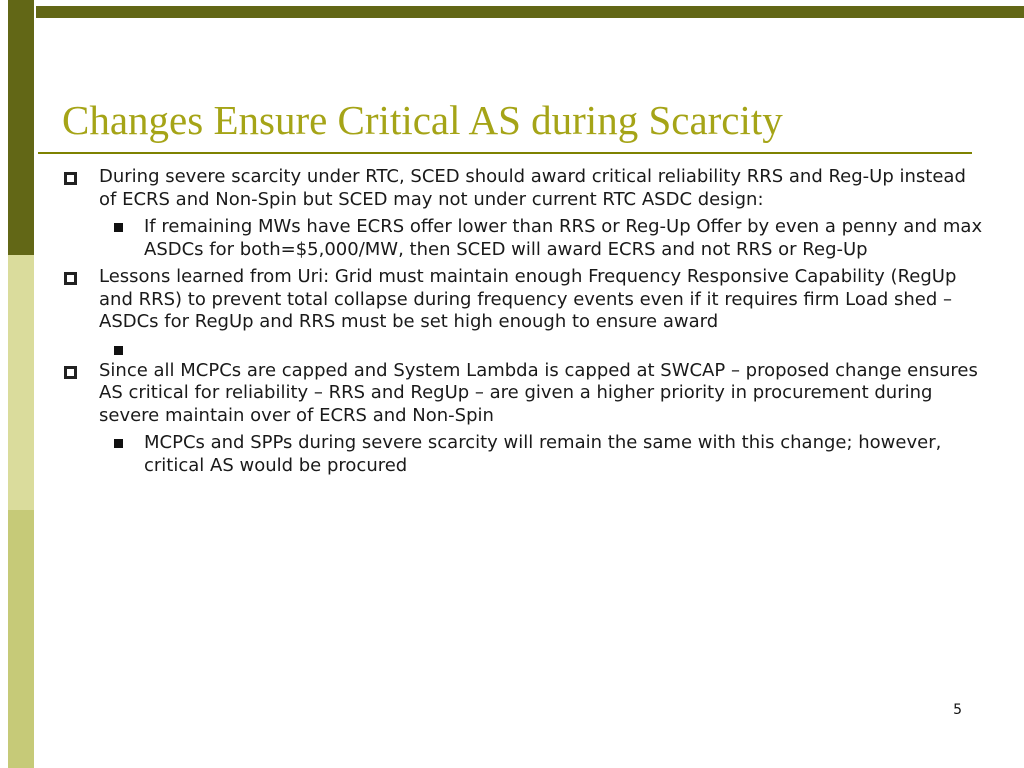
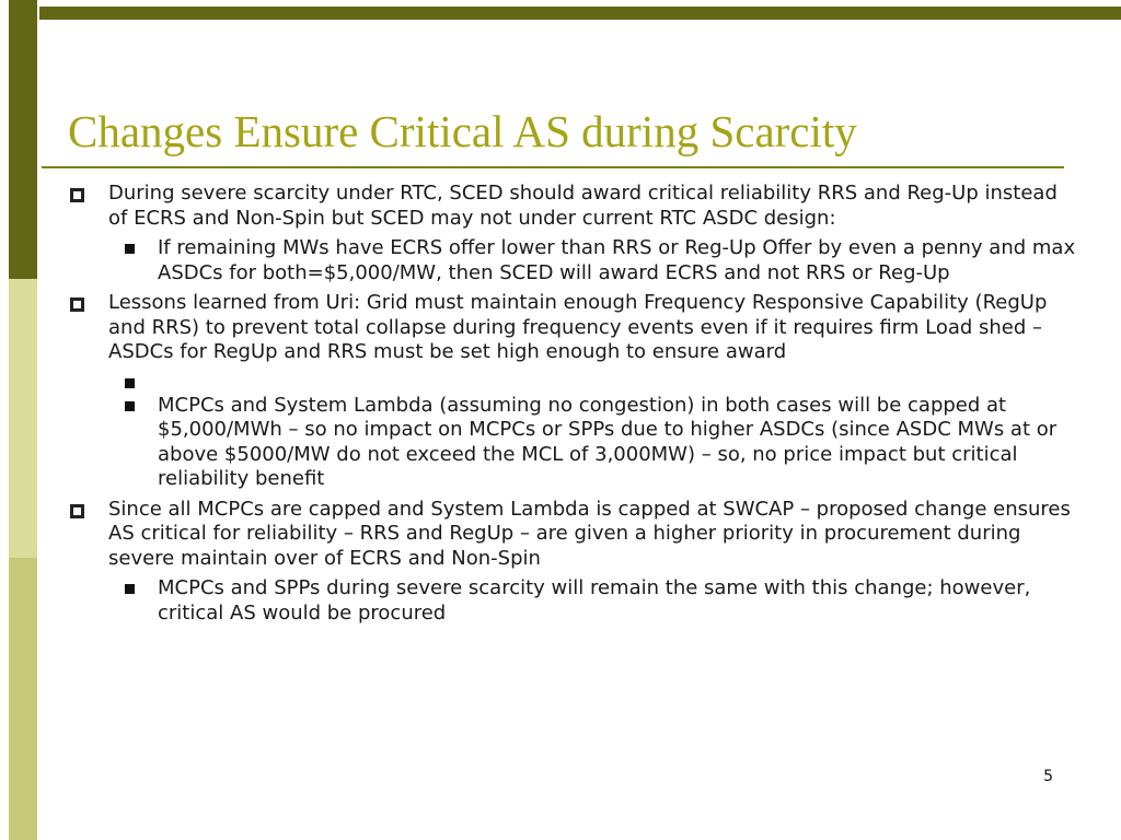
  Changes Ensure Critical AS during Scarcity
  During severe scarcity under RTC, SCED should award critical reliability RRS and Reg-Up instead of ECRS and Non-Spin but SCED may not under current RTC ASDC design:
  If remaining MWs have ECRS offer lower than RRS or Reg-Up Offer by even a penny and max ASDCs for both=$5,000/MW, then SCED will award ECRS and not RRS or Reg-Up
  Lessons learned from Uri: Grid must maintain enough Frequency Responsive Capability (RegUp and RRS) to prevent total collapse during frequency events even if it requires firm Load shed – ASDCs for RegUp and RRS must be set high enough to ensure award
+ MCPCs and System Lambda (assuming no congestion) in both cases will be capped at $5,000/MWh – so no impact on MCPCs or SPPs due to higher ASDCs (since ASDC MWs at or above $5000/MW do not exceed the MCL of 3,000MW) – so, no price impact but critical reliability benefit
  Since all MCPCs are capped and System Lambda is capped at SWCAP – proposed change ensures AS critical for reliability – RRS and RegUp – are given a higher priority in procurement during severe maintain over of ECRS and Non-Spin
  MCPCs and SPPs during severe scarcity will remain the same with this change; however, critical AS would be procured
  5
